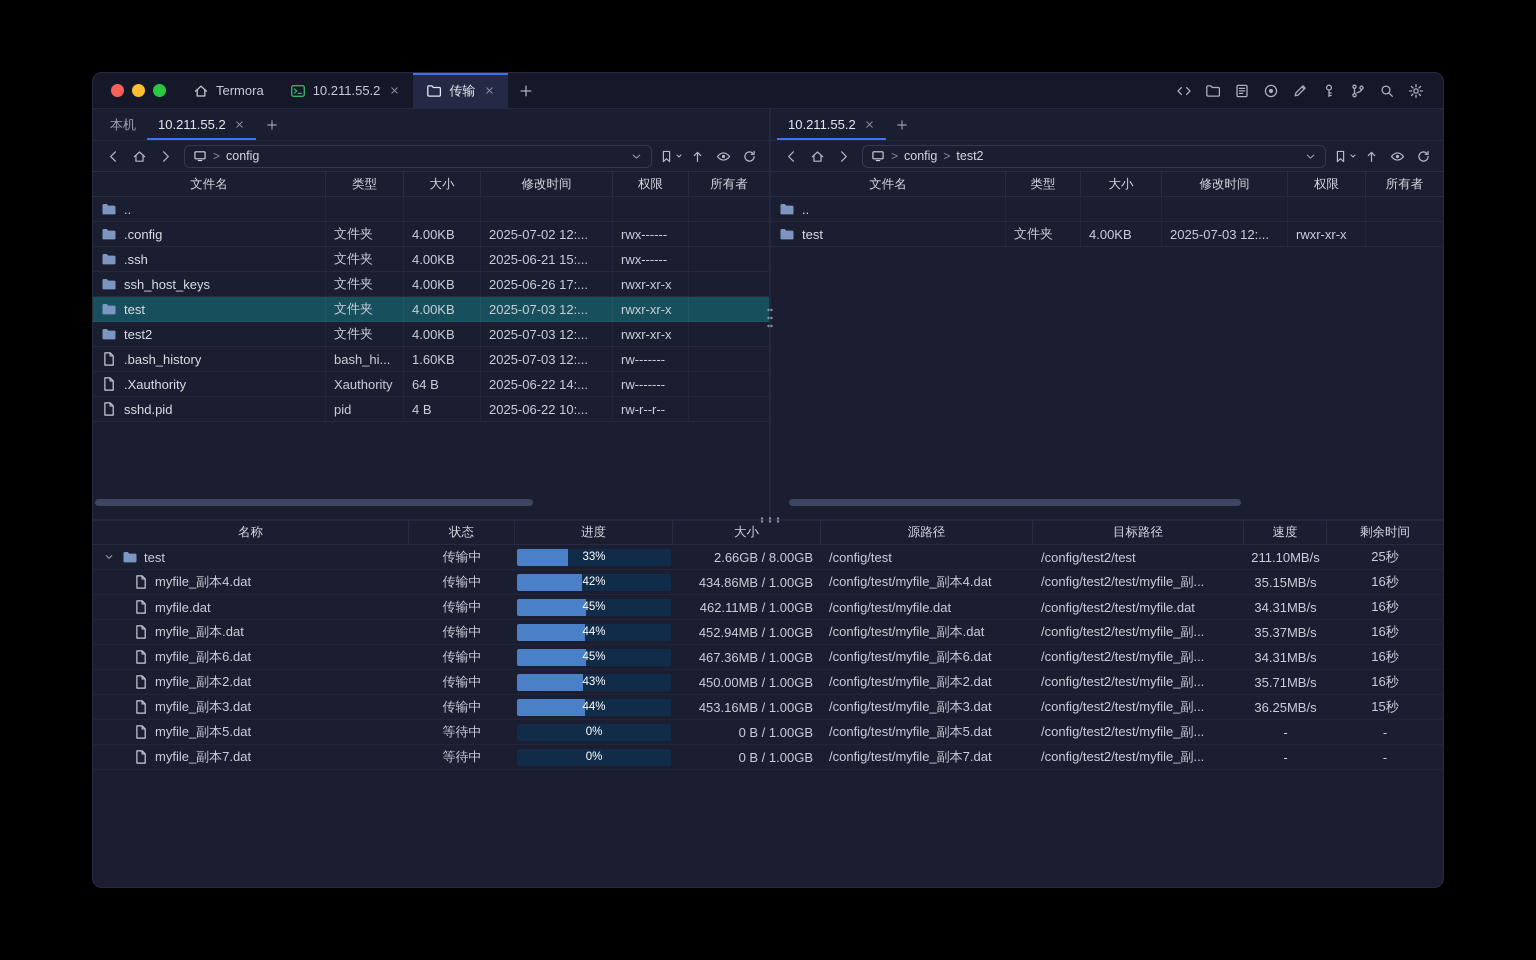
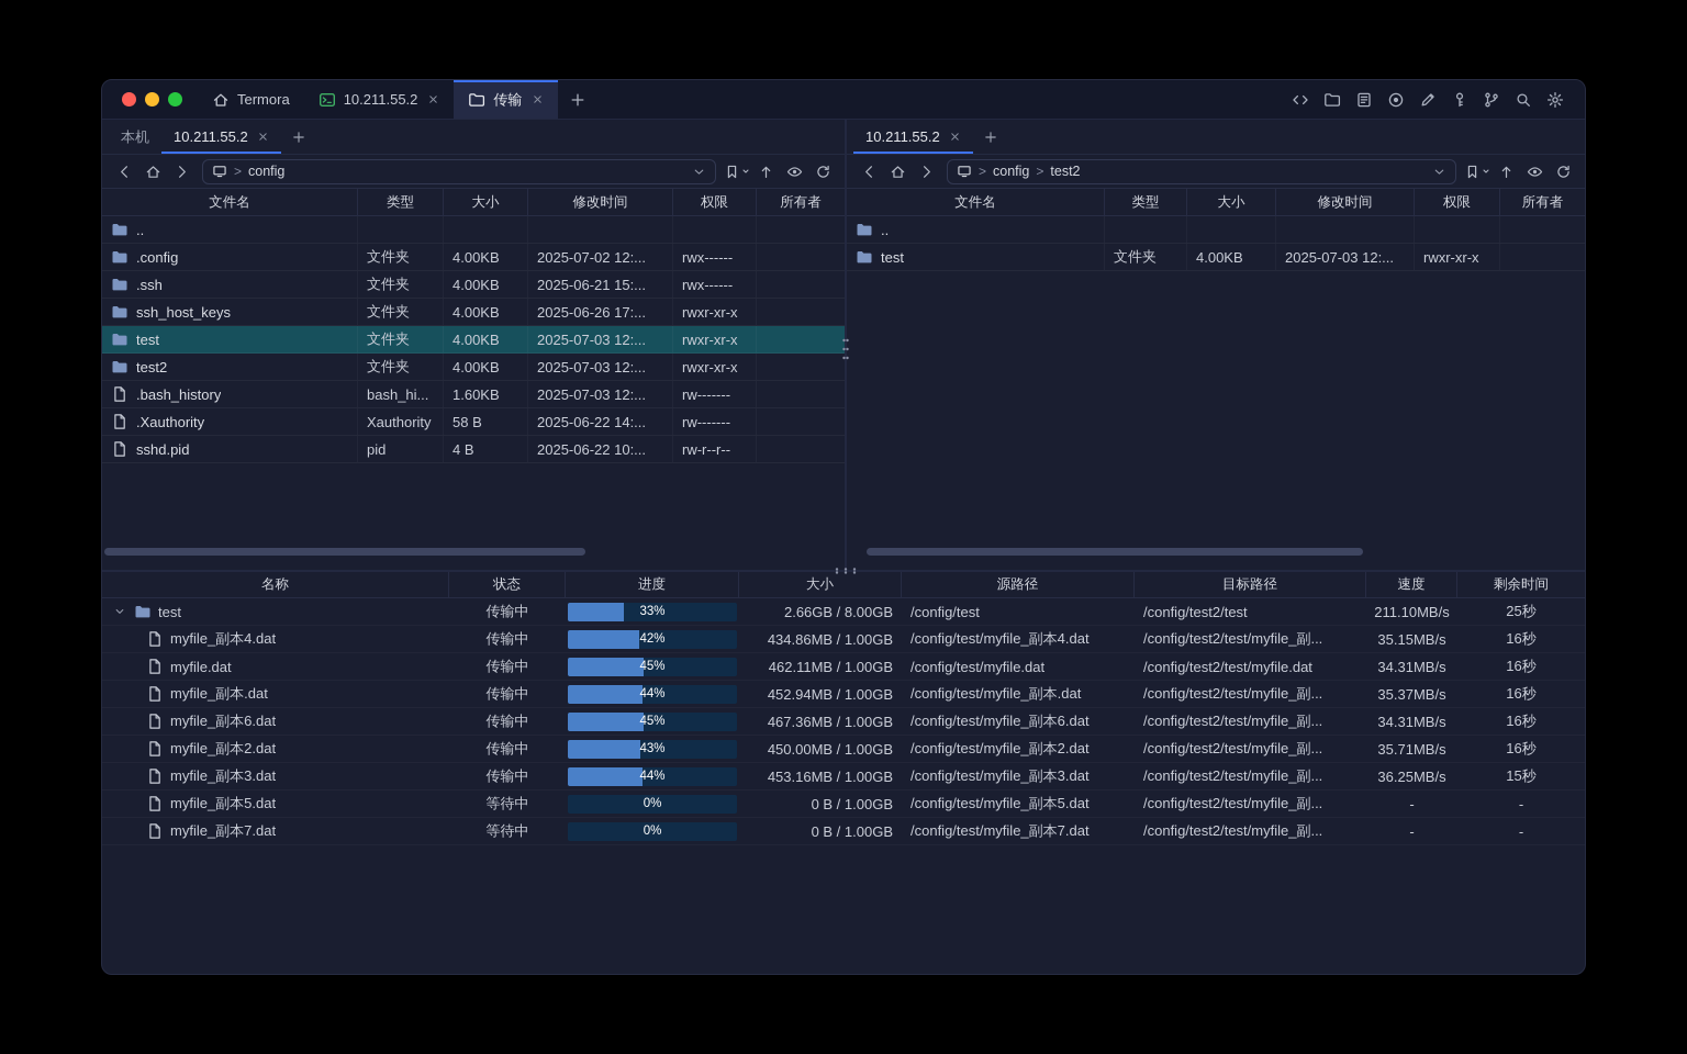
  Termora
  10.211.55.2
  传输
  本机
  10.211.55.2
  >
  config
  文件名
  类型
  大小
  修改时间
  权限
  所有者
  ..
  .config
  文件夹
  4.00KB
  2025-07-02 12:...
  rwx------
  .ssh
  文件夹
  4.00KB
  2025-06-21 15:...
  rwx------
  ssh_host_keys
  文件夹
  4.00KB
  2025-06-26 17:...
  rwxr-xr-x
  test
  文件夹
  4.00KB
  2025-07-03 12:...
  rwxr-xr-x
  test2
  文件夹
  4.00KB
  2025-07-03 12:...
  rwxr-xr-x
  .bash_history
  bash_hi...
  1.60KB
  2025-07-03 12:...
  rw-------
  .Xauthority
  Xauthority
- 64 B
+ 58 B
  2025-06-22 14:...
  rw-------
  sshd.pid
  pid
  4 B
  2025-06-22 10:...
  rw-r--r--
  10.211.55.2
  >
  config
  >
  test2
  文件名
  类型
  大小
  修改时间
  权限
  所有者
  ..
  test
  文件夹
  4.00KB
  2025-07-03 12:...
  rwxr-xr-x
  名称
  状态
  进度
  大小
  源路径
  目标路径
  速度
  剩余时间
  test
  传输中
  33%
  2.66GB / 8.00GB
  /config/test
  /config/test2/test
  211.10MB/s
  25秒
  myfile_副本4.dat
  传输中
  42%
  434.86MB / 1.00GB
  /config/test/myfile_副本4.dat
  /config/test2/test/myfile_副...
  35.15MB/s
  16秒
  myfile.dat
  传输中
  45%
  462.11MB / 1.00GB
  /config/test/myfile.dat
  /config/test2/test/myfile.dat
  34.31MB/s
  16秒
  myfile_副本.dat
  传输中
  44%
  452.94MB / 1.00GB
  /config/test/myfile_副本.dat
  /config/test2/test/myfile_副...
  35.37MB/s
  16秒
  myfile_副本6.dat
  传输中
  45%
  467.36MB / 1.00GB
  /config/test/myfile_副本6.dat
  /config/test2/test/myfile_副...
  34.31MB/s
  16秒
  myfile_副本2.dat
  传输中
  43%
  450.00MB / 1.00GB
  /config/test/myfile_副本2.dat
  /config/test2/test/myfile_副...
  35.71MB/s
  16秒
  myfile_副本3.dat
  传输中
  44%
  453.16MB / 1.00GB
  /config/test/myfile_副本3.dat
  /config/test2/test/myfile_副...
  36.25MB/s
  15秒
  myfile_副本5.dat
  等待中
  0%
  0 B / 1.00GB
  /config/test/myfile_副本5.dat
  /config/test2/test/myfile_副...
  -
  -
  myfile_副本7.dat
  等待中
  0%
  0 B / 1.00GB
  /config/test/myfile_副本7.dat
  /config/test2/test/myfile_副...
  -
  -
